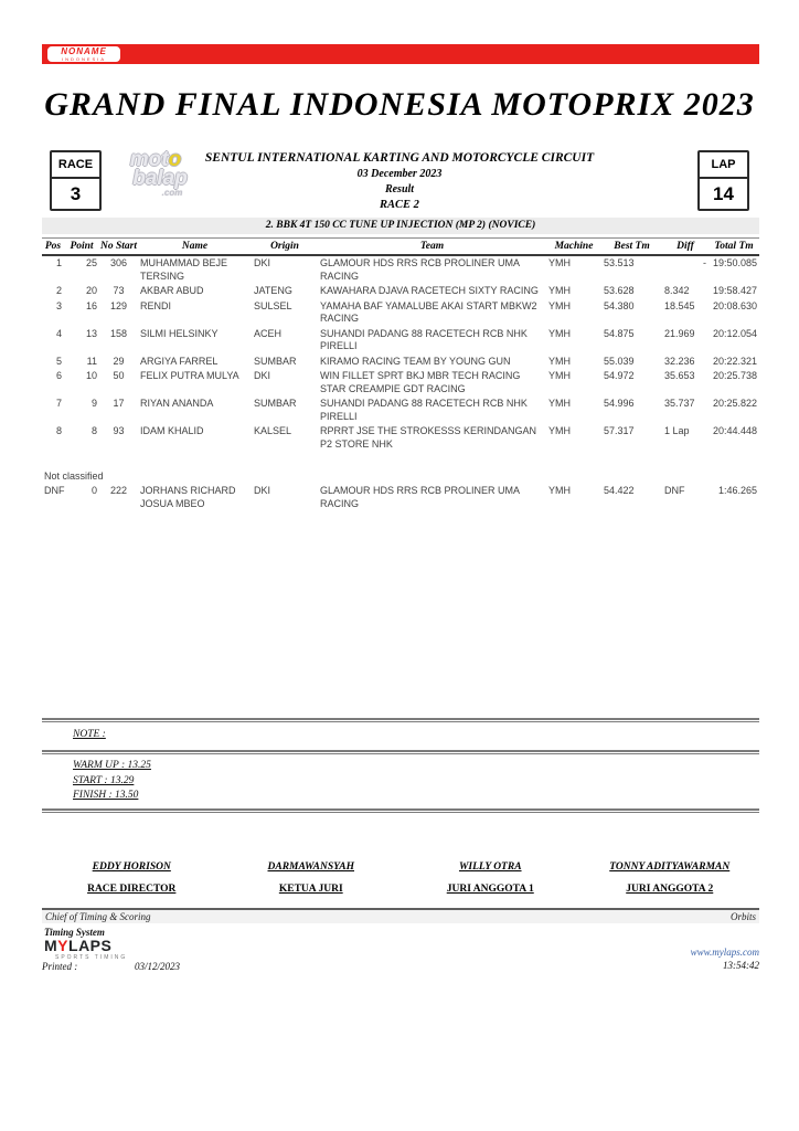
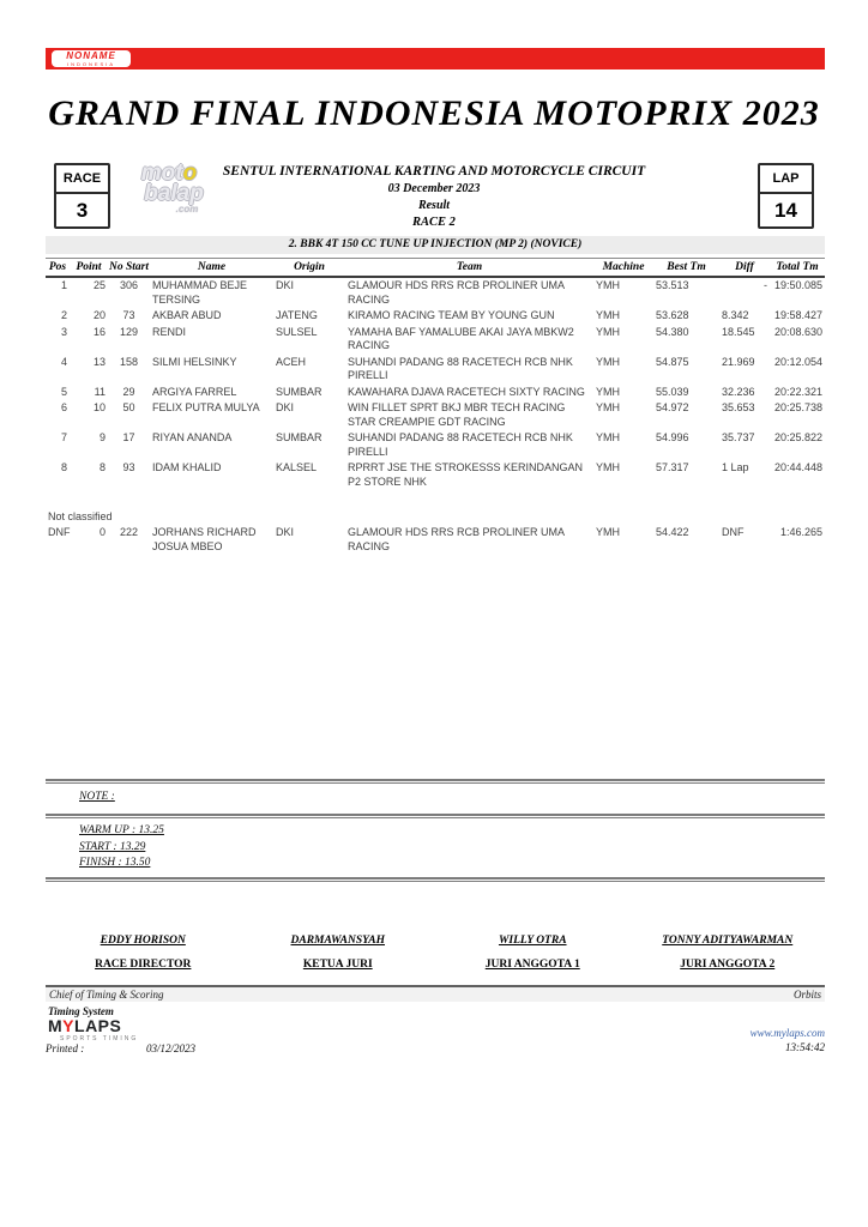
  NONAME
  GRAND FINAL INDONESIA MOTOPRIX 2023
  RACE
  3
  moto
  balap
  .com
  SENTUL INTERNATIONAL KARTING AND MOTORCYCLE CIRCUIT
  03 December 2023
  Result
  RACE 2
  LAP
  14
  2. BBK 4T 150 CC TUNE UP INJECTION (MP 2) (NOVICE)
  Pos	Point	No Start	Name	Origin	Team	Machine	Best Tm	Diff	Total Tm
  1	25	306	MUHAMMAD BEJE TERSING	DKI	GLAMOUR HDS RRS RCB PROLINER UMA RACING	YMH	53.513	-	19:50.085
- 2	20	73	AKBAR ABUD	JATENG	KAWAHARA DJAVA RACETECH SIXTY RACING	YMH	53.628	8.342	19:58.427
+ 2	20	73	AKBAR ABUD	JATENG	KIRAMO RACING TEAM BY YOUNG GUN	YMH	53.628	8.342	19:58.427
- 3	16	129	RENDI	SULSEL	YAMAHA BAF YAMALUBE AKAI START MBKW2 RACING	YMH	54.380	18.545	20:08.630
+ 3	16	129	RENDI	SULSEL	YAMAHA BAF YAMALUBE AKAI JAYA MBKW2 RACING	YMH	54.380	18.545	20:08.630
  4	13	158	SILMI HELSINKY	ACEH	SUHANDI PADANG 88 RACETECH RCB NHK PIRELLI	YMH	54.875	21.969	20:12.054
- 5	11	29	ARGIYA FARREL	SUMBAR	KIRAMO RACING TEAM BY YOUNG GUN	YMH	55.039	32.236	20:22.321
+ 5	11	29	ARGIYA FARREL	SUMBAR	KAWAHARA DJAVA RACETECH SIXTY RACING	YMH	55.039	32.236	20:22.321
  6	10	50	FELIX PUTRA MULYA	DKI	WIN FILLET SPRT BKJ MBR TECH RACING STAR CREAMPIE GDT RACING	YMH	54.972	35.653	20:25.738
  7	9	17	RIYAN ANANDA	SUMBAR	SUHANDI PADANG 88 RACETECH RCB NHK PIRELLI	YMH	54.996	35.737	20:25.822
  8	8	93	IDAM KHALID	KALSEL	RPRRT JSE THE STROKESSS KERINDANGAN P2 STORE NHK	YMH	57.317	1 Lap	20:44.448
  Not classified
  DNF	0	222	JORHANS RICHARD JOSUA MBEO	DKI	GLAMOUR HDS RRS RCB PROLINER UMA RACING	YMH	54.422	DNF	1:46.265
  NOTE :
  WARM UP : 13.25
  START : 13.29
  FINISH : 13.50
  EDDY HORISON
  RACE DIRECTOR
  DARMAWANSYAH
  KETUA JURI
  WILLY OTRA
  JURI ANGGOTA 1
  TONNY ADITYAWARMAN
  JURI ANGGOTA 2
  Chief of Timing & Scoring
  Orbits
  Timing System
  MYLAPS
  www.mylaps.com
  13:54:42
  Printed :
  03/12/2023
